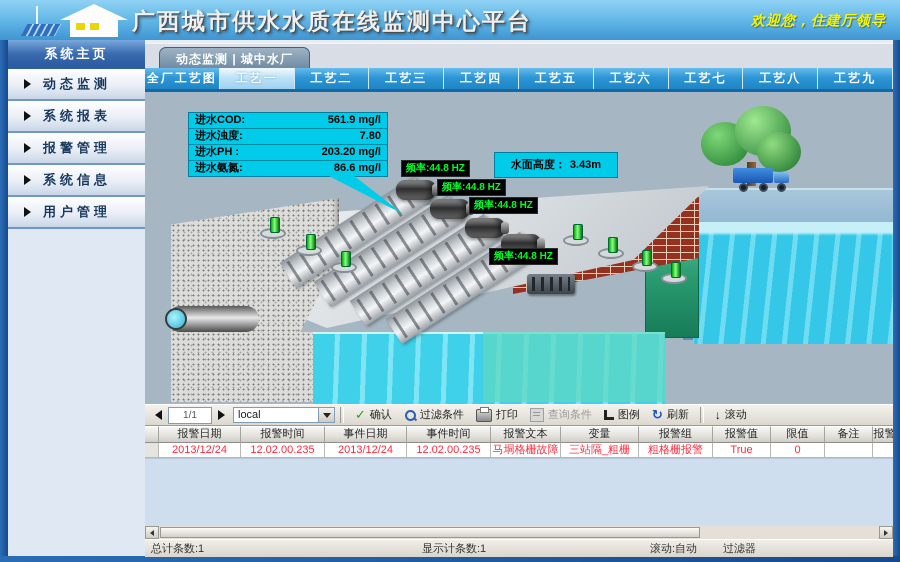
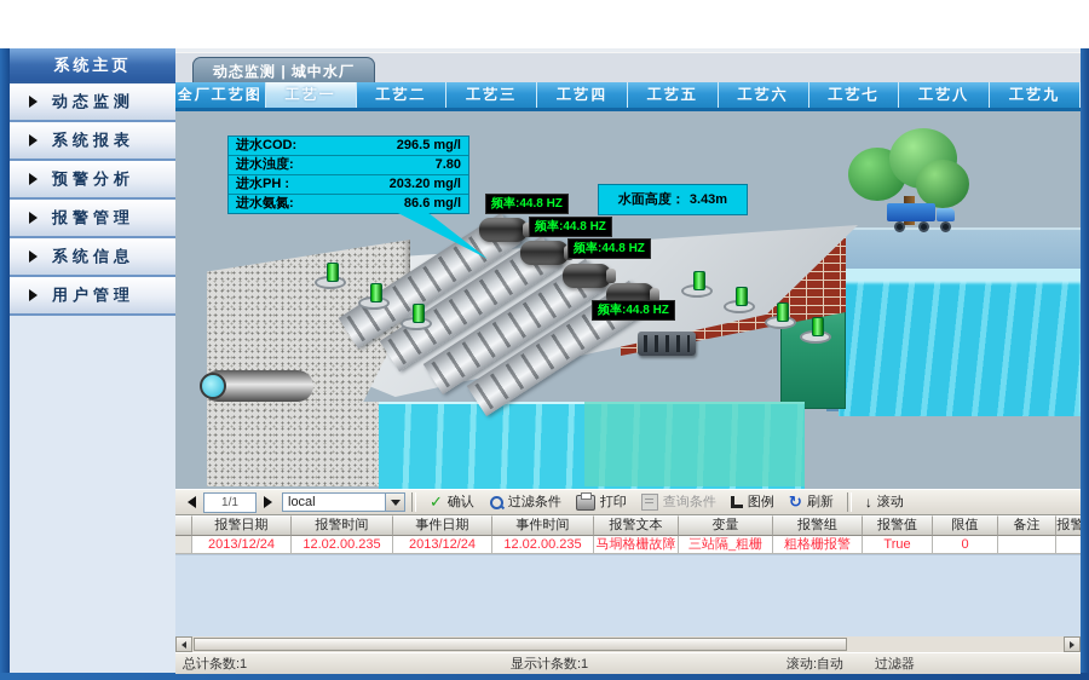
- 广西城市供水水质在线监测中心平台
- 欢迎您，住建厅领导
  系统主页
  动态监测
  系统报表
+ 预警分析
  报警管理
  系统信息
  用户管理
  动态监测 | 城中水厂
  全厂工艺图
  工艺一
  工艺二
  工艺三
  工艺四
  工艺五
  工艺六
  工艺七
  工艺八
  工艺九
  进水COD:
- 561.9 mg/l
+ 296.5 mg/l
  进水浊度:
  7.80
  进水PH :
  203.20 mg/l
  进水氨氮:
  86.6 mg/l
  水面高度：
  3.43m
  频率:44.8 HZ
  频率:44.8 HZ
  频率:44.8 HZ
  频率:44.8 HZ
  1/1
  local
  ✓
  确认
  过滤条件
  打印
  查询条件
  图例
  ↻
  刷新
  ↓
  滚动
  报警日期
  报警时间
  事件日期
  事件时间
  报警文本
  变量
  报警组
  报警值
  限值
  备注
  报警
  2013/12/24
  12.02.00.235
  2013/12/24
  12.02.00.235
  马垌格栅故障
  三站隔_粗栅
  粗格栅报警
  True
  0
  总计条数:1
  显示计条数:1
  滚动:自动
  过滤器
